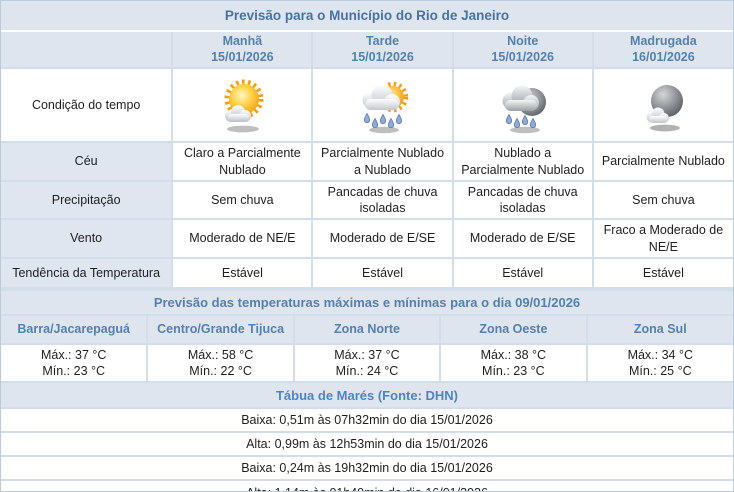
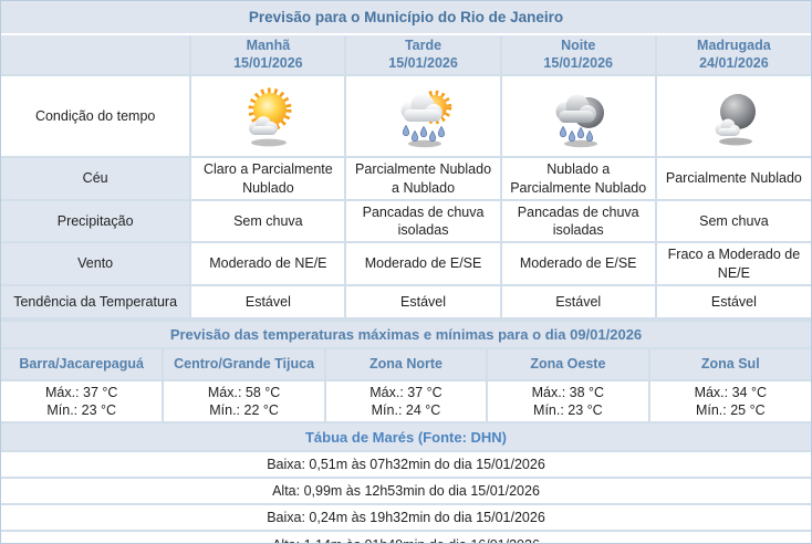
  Previsão para o Município do Rio de Janeiro
- 	Manhã 15/01/2026	Tarde 15/01/2026	Noite 15/01/2026	Madrugada 16/01/2026
+ 	Manhã 15/01/2026	Tarde 15/01/2026	Noite 15/01/2026	Madrugada 24/01/2026
  Condição do tempo
  Céu	Claro a Parcialmente Nublado	Parcialmente Nublado a Nublado	Nublado a Parcialmente Nublado	Parcialmente Nublado
  Precipitação	Sem chuva	Pancadas de chuva isoladas	Pancadas de chuva isoladas	Sem chuva
  Vento	Moderado de NE/E	Moderado de E/SE	Moderado de E/SE	Fraco a Moderado de NE/E
  Tendência da Temperatura	Estável	Estável	Estável	Estável
  Previsão das temperaturas máximas e mínimas para o dia 09/01/2026
  Barra/Jacarepaguá	Centro/Grande Tijuca	Zona Norte	Zona Oeste	Zona Sul
  Máx.: 37 °C Mín.: 23 °C	Máx.: 58 °C Mín.: 22 °C	Máx.: 37 °C Mín.: 24 °C	Máx.: 38 °C Mín.: 23 °C	Máx.: 34 °C Mín.: 25 °C
  Tábua de Marés (Fonte: DHN)
  Baixa: 0,51m às 07h32min do dia 15/01/2026
  Alta: 0,99m às 12h53min do dia 15/01/2026
  Baixa: 0,24m às 19h32min do dia 15/01/2026
